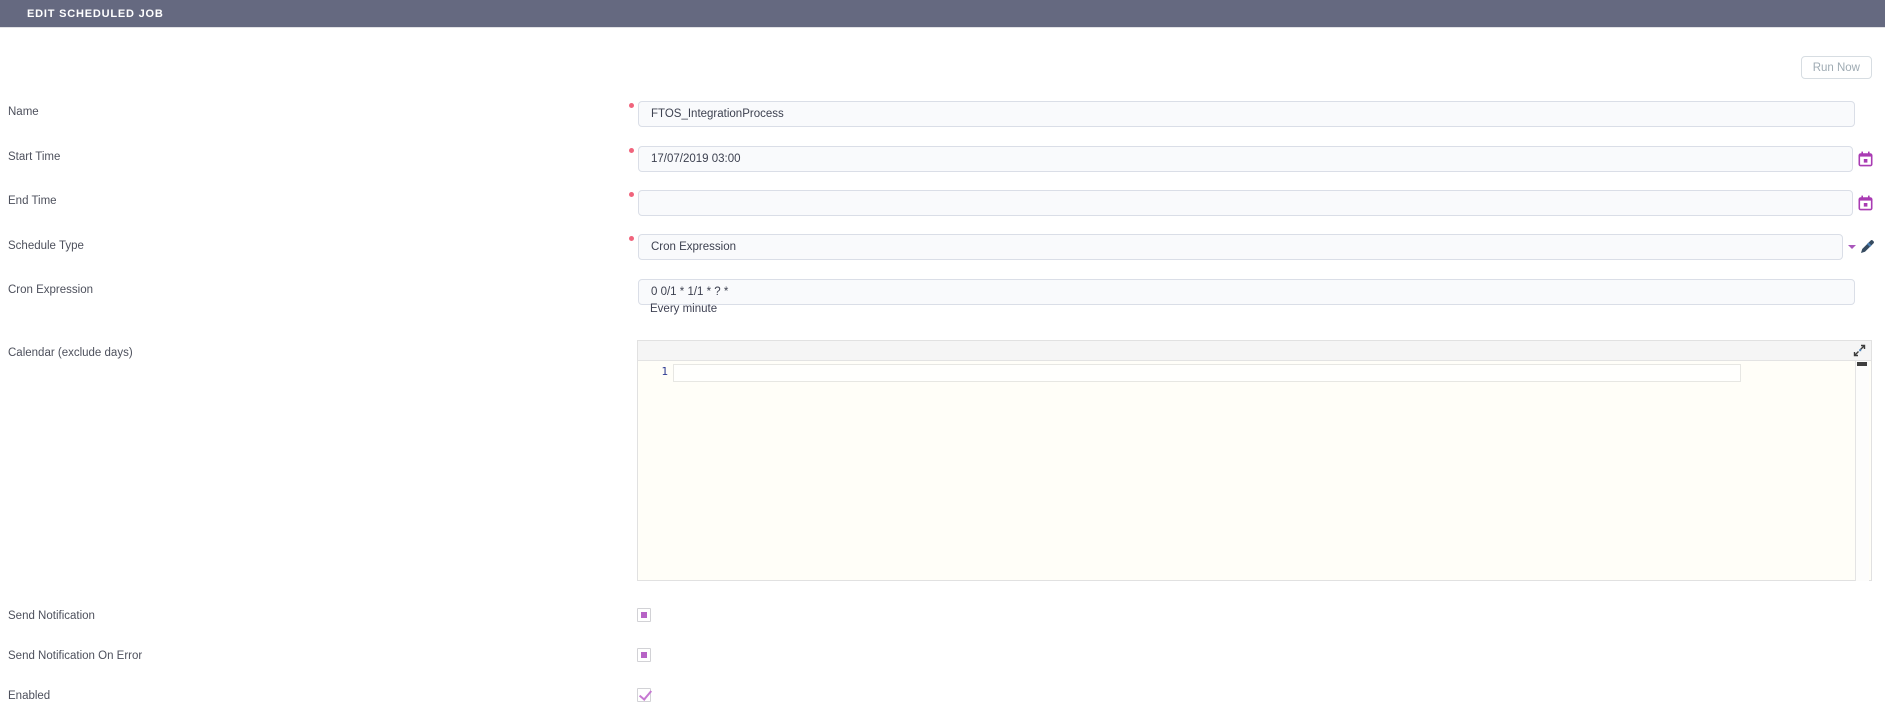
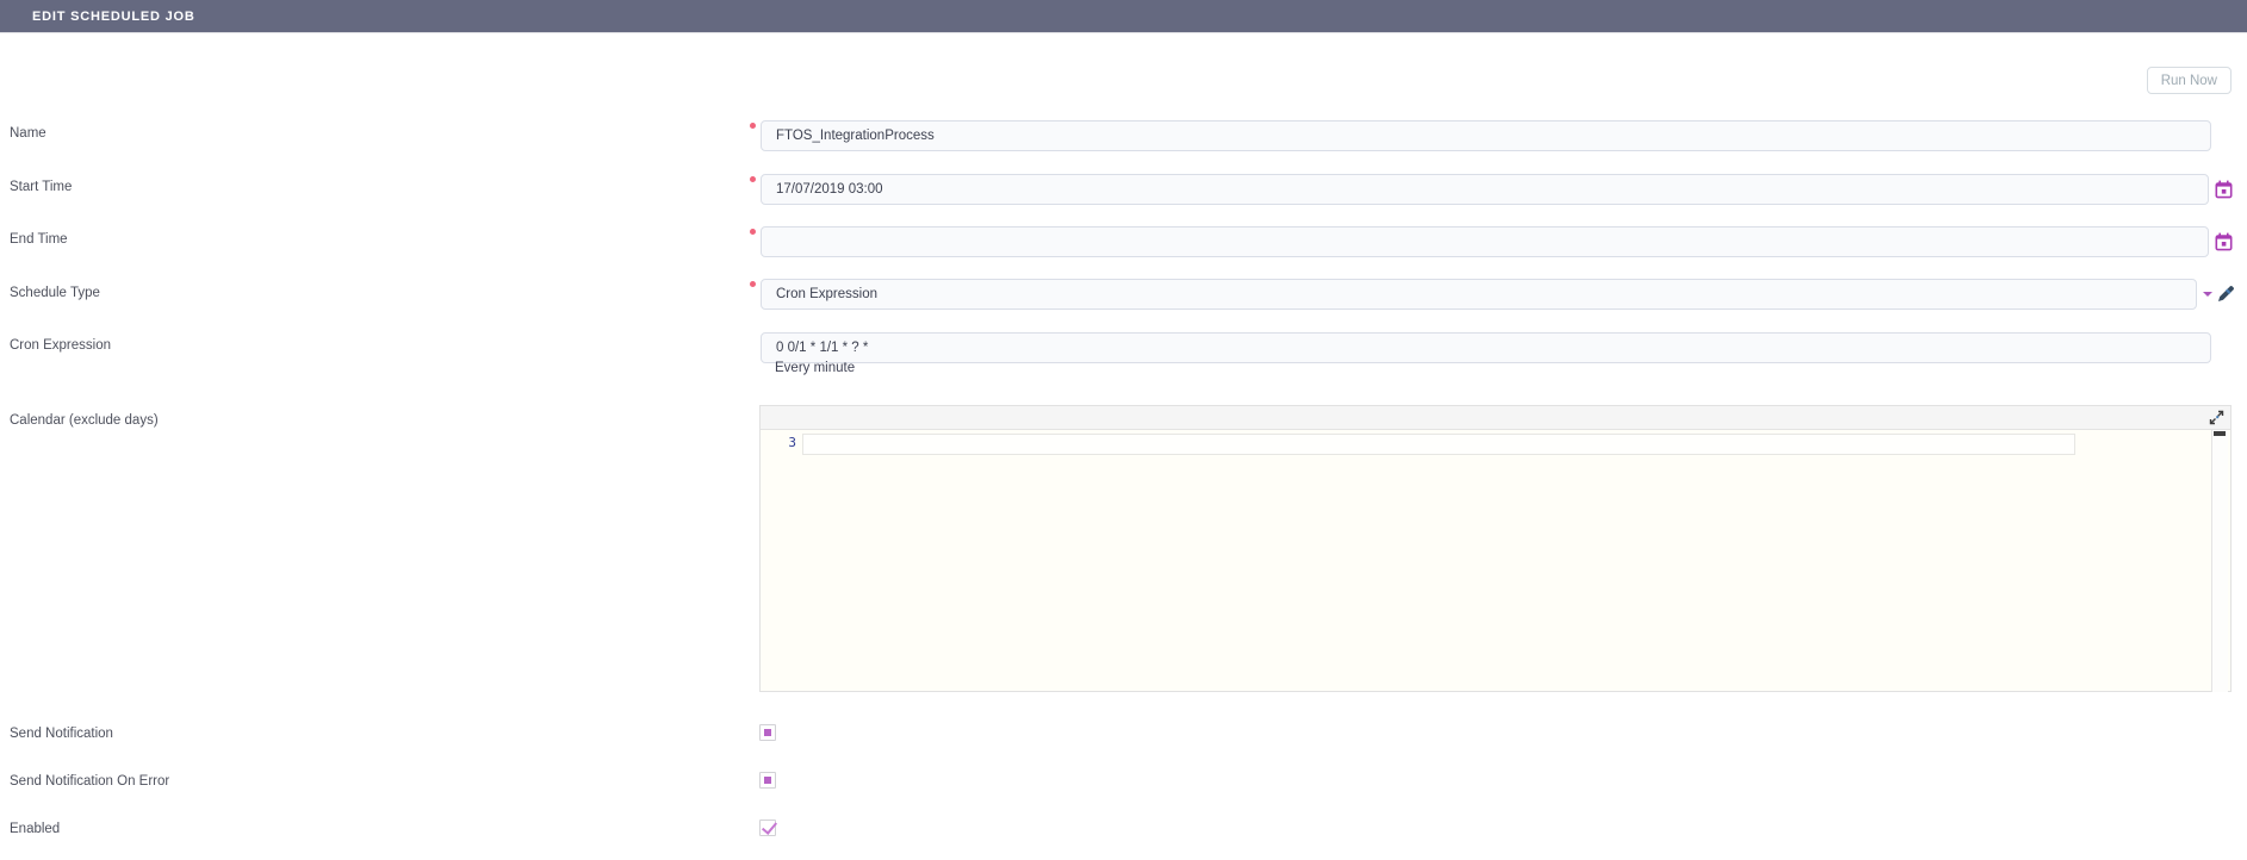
  EDIT SCHEDULED JOB
  Run Now
  Name
  FTOS_IntegrationProcess
  Start Time
  17/07/2019 03:00
  End Time
  Schedule Type
  Cron Expression
  Cron Expression
  0 0/1 * 1/1 * ? *
  Every minute
  Calendar (exclude days)
- 1
+ 3
  Send Notification
  Send Notification On Error
  Enabled
